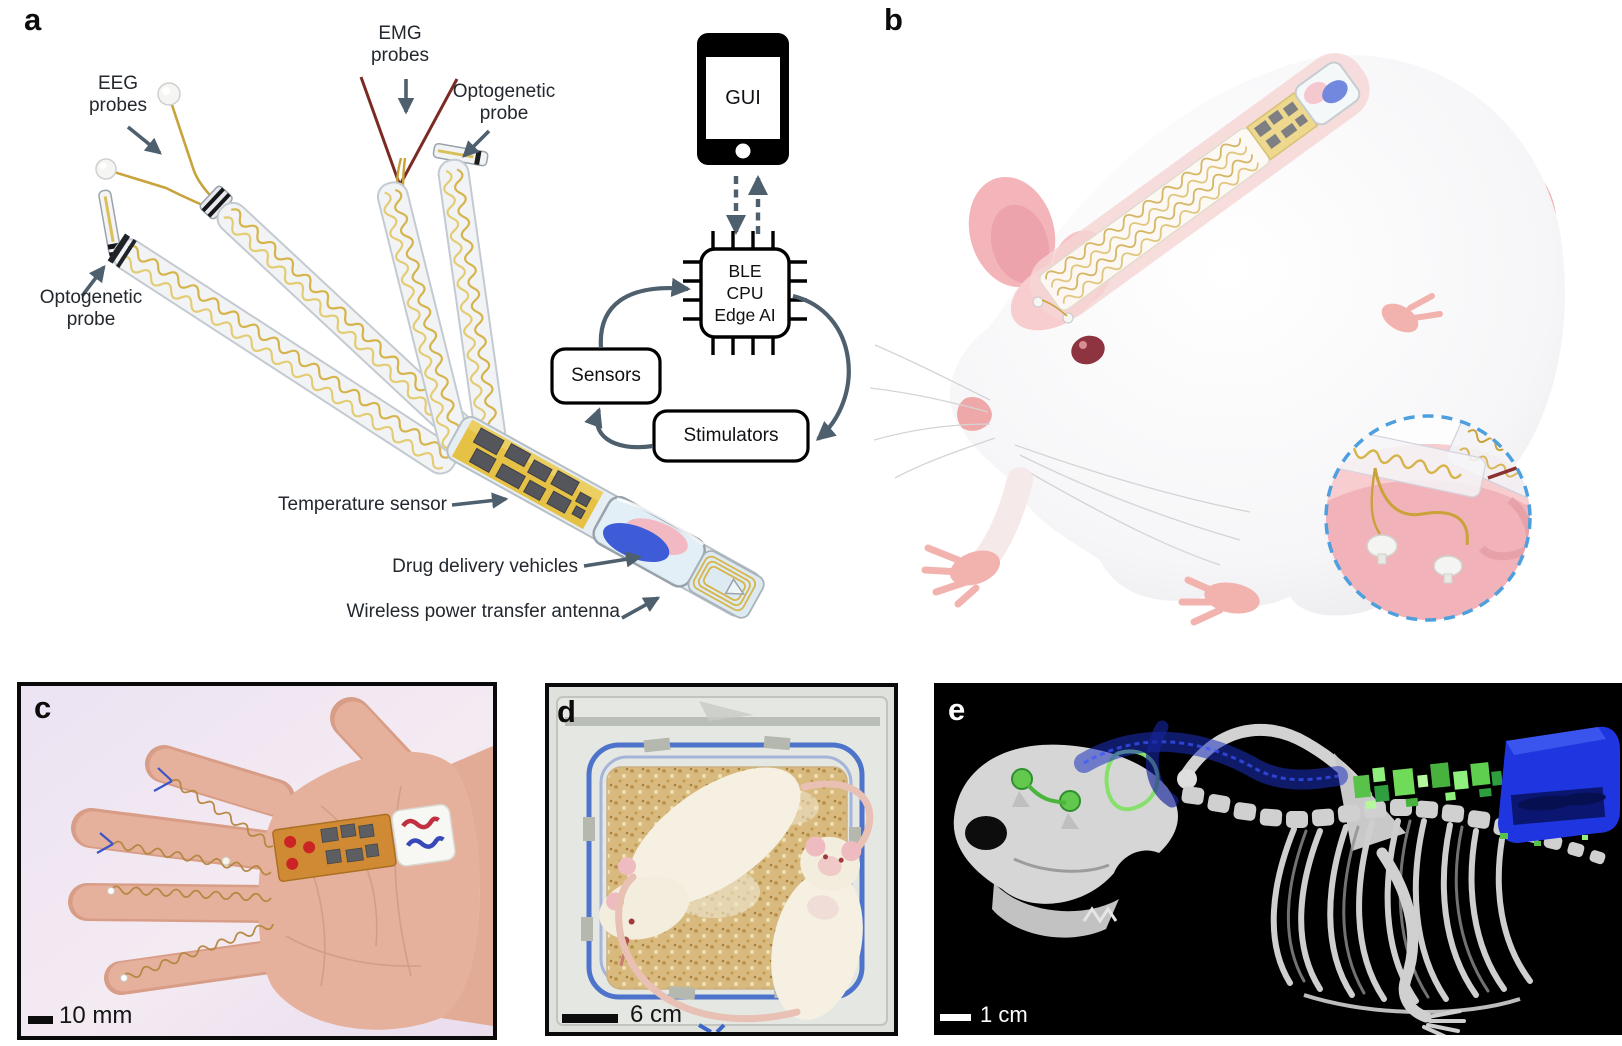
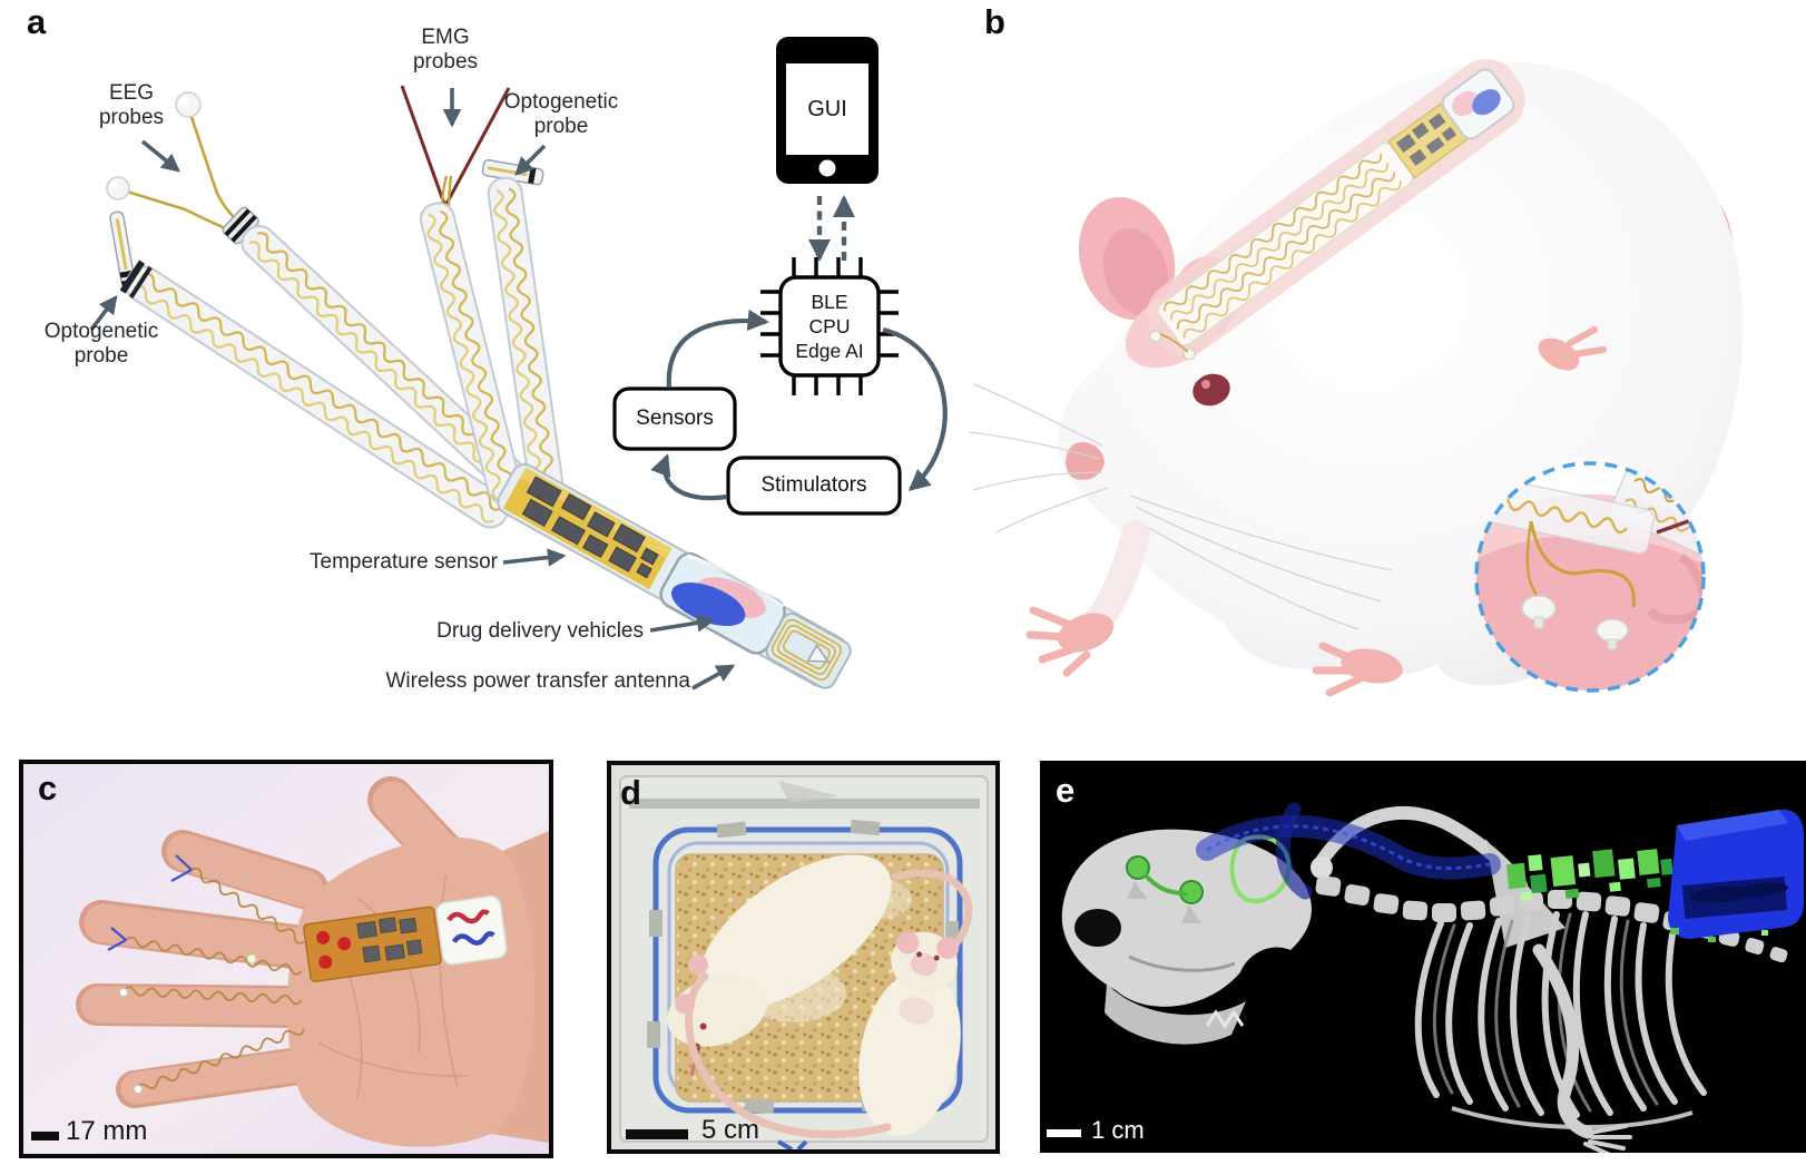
  a
  EEG
  probes
  EMG
  probes
  Optogenetic
  probe
  Optogenetic
  probe
  Temperature sensor
  Drug delivery vehicles
  Wireless power transfer antenna
  GUI
  BLE
  CPU
  Edge AI
  Sensors
  Stimulators
  b
  c
- 10 mm
+ 17 mm
  d
- 6 cm
+ 5 cm
  e
  1 cm
